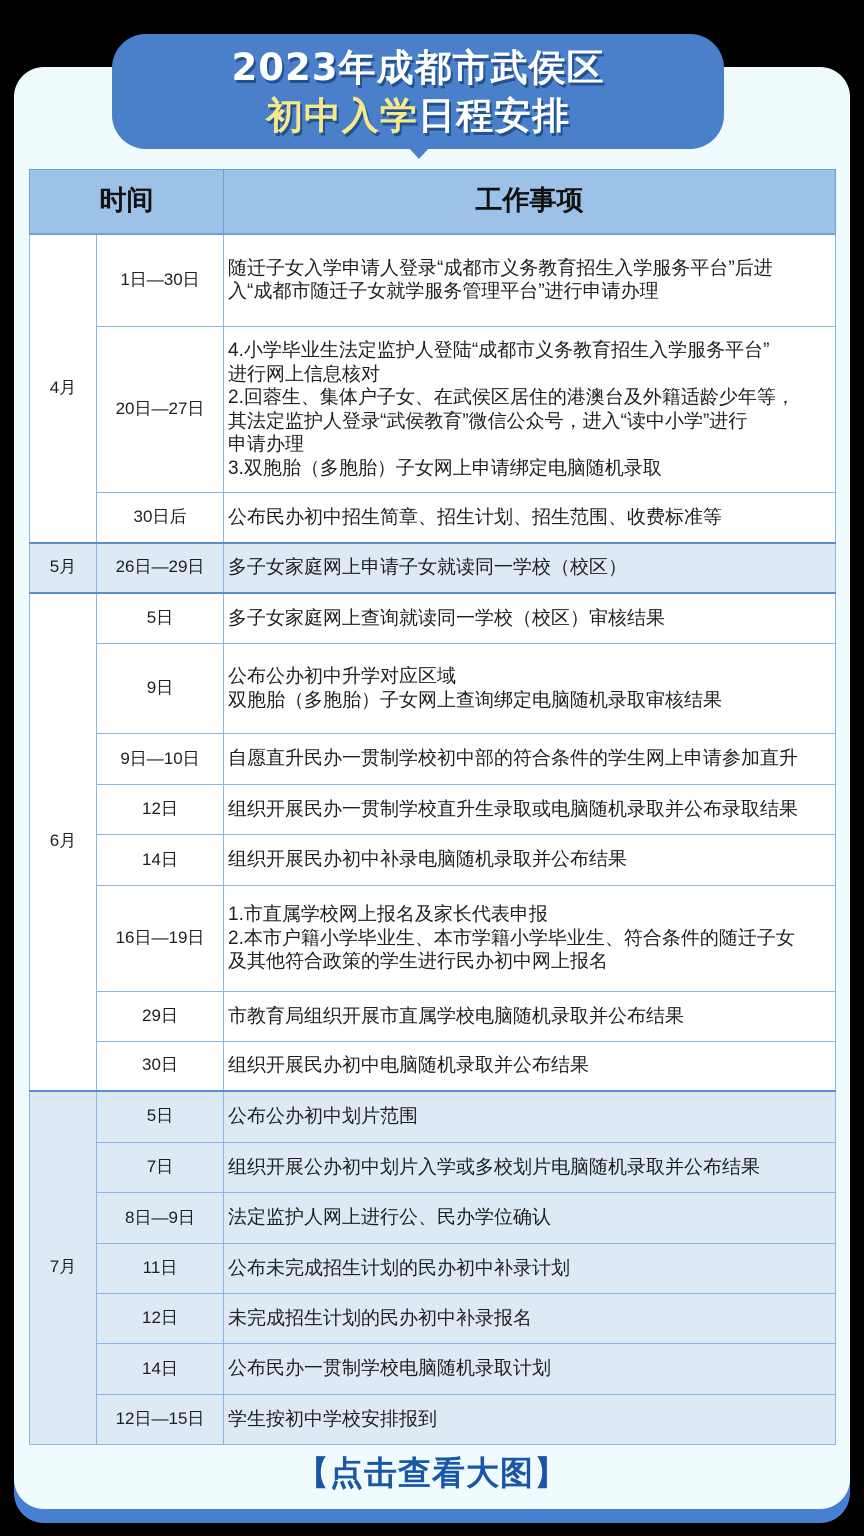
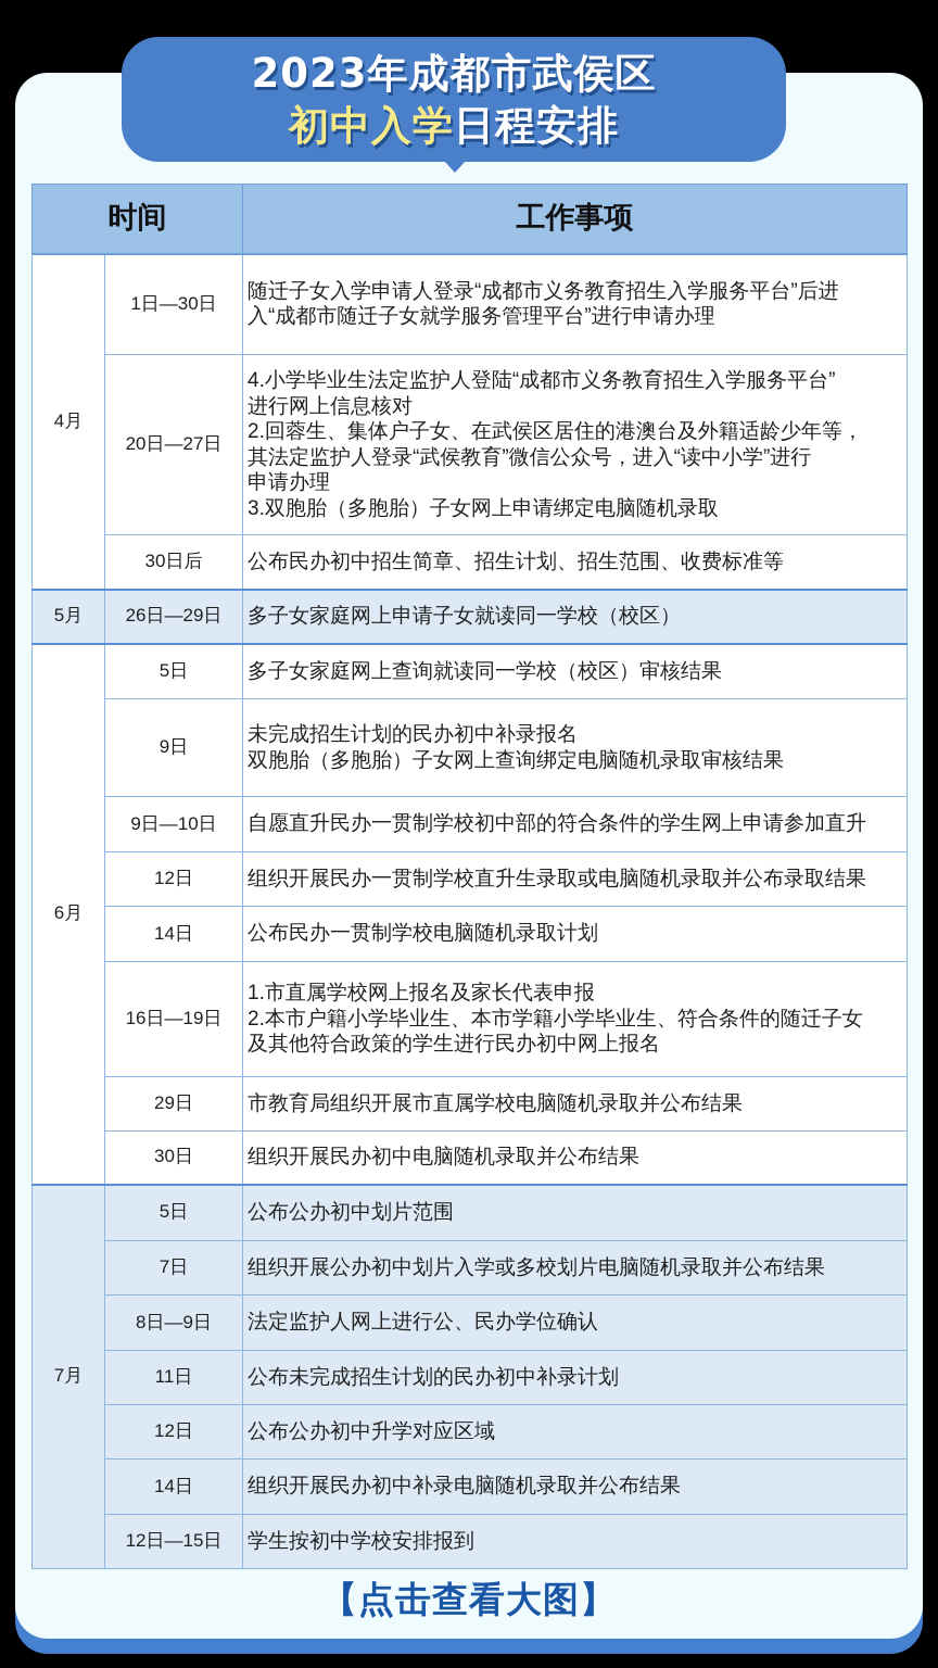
  2023年成都市武侯区
  初中入学日程安排
  时间	工作事项
  4月	1日—30日	随迁子女入学申请人登录“成都市义务教育招生入学服务平台”后进 入“成都市随迁子女就学服务管理平台”进行申请办理
  20日—27日	4.小学毕业生法定监护人登陆“成都市义务教育招生入学服务平台” 进行网上信息核对 2.回蓉生、集体户子女、在武侯区居住的港澳台及外籍适龄少年等， 其法定监护人登录“武侯教育”微信公众号，进入“读中小学”进行 申请办理 3.双胞胎（多胞胎）子女网上申请绑定电脑随机录取
  30日后	公布民办初中招生简章、招生计划、招生范围、收费标准等
  5月	26日—29日	多子女家庭网上申请子女就读同一学校（校区）
  6月	5日	多子女家庭网上查询就读同一学校（校区）审核结果
- 9日	公布公办初中升学对应区域 双胞胎（多胞胎）子女网上查询绑定电脑随机录取审核结果
+ 9日	未完成招生计划的民办初中补录报名 双胞胎（多胞胎）子女网上查询绑定电脑随机录取审核结果
  9日—10日	自愿直升民办一贯制学校初中部的符合条件的学生网上申请参加直升
  12日	组织开展民办一贯制学校直升生录取或电脑随机录取并公布录取结果
- 14日	组织开展民办初中补录电脑随机录取并公布结果
+ 14日	公布民办一贯制学校电脑随机录取计划
  16日—19日	1.市直属学校网上报名及家长代表申报 2.本市户籍小学毕业生、本市学籍小学毕业生、符合条件的随迁子女 及其他符合政策的学生进行民办初中网上报名
  29日	市教育局组织开展市直属学校电脑随机录取并公布结果
  30日	组织开展民办初中电脑随机录取并公布结果
  7月	5日	公布公办初中划片范围
  7日	组织开展公办初中划片入学或多校划片电脑随机录取并公布结果
  8日—9日	法定监护人网上进行公、民办学位确认
  11日	公布未完成招生计划的民办初中补录计划
- 12日	未完成招生计划的民办初中补录报名
+ 12日	公布公办初中升学对应区域
- 14日	公布民办一贯制学校电脑随机录取计划
+ 14日	组织开展民办初中补录电脑随机录取并公布结果
  12日—15日	学生按初中学校安排报到
  【点击查看大图】
